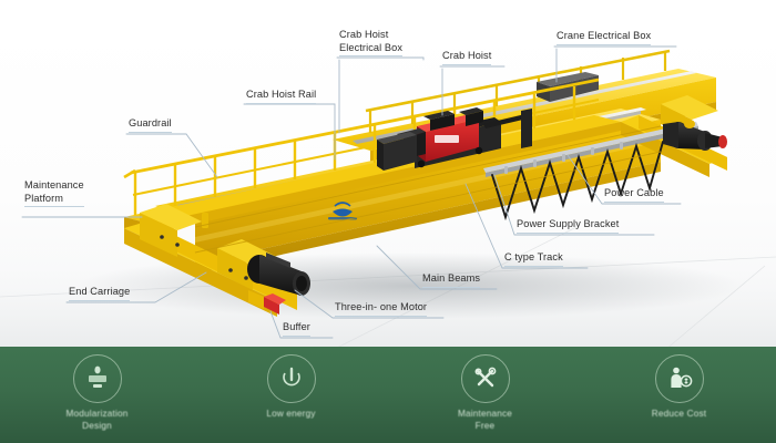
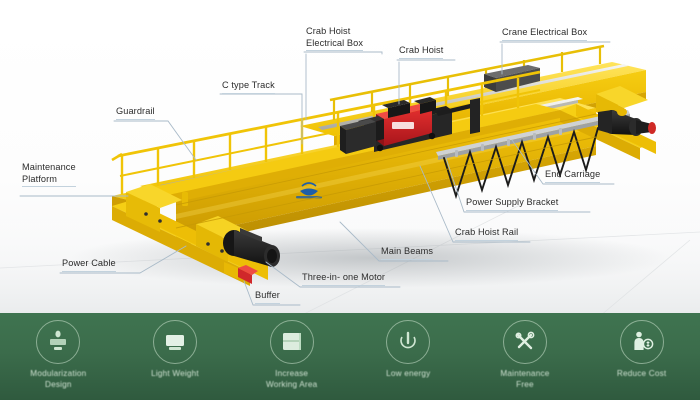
  Maintenance
  Platform
  Guardrail
- Crab Hoist Rail
+ C type Track
  Crab Hoist
  Electrical Box
  Crab Hoist
  Crane Electrical Box
- Power Cable
+ End Carriage
  Power Supply Bracket
- C type Track
+ Crab Hoist Rail
  Main Beams
  Three-in- one Motor
  Buffer
- End Carriage
+ Power Cable
  Modularization
  Design
+ Light Weight
+ Increase
+ Working Area
  Low energy
  Maintenance
  Free
  Reduce Cost
